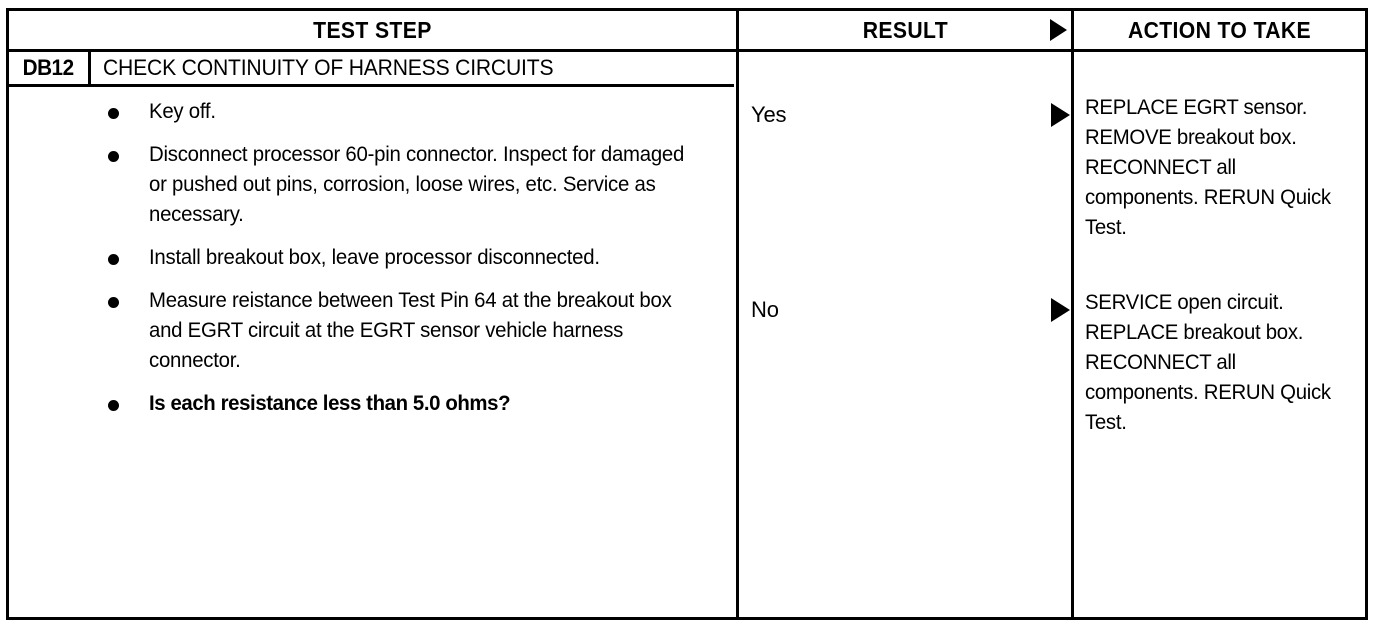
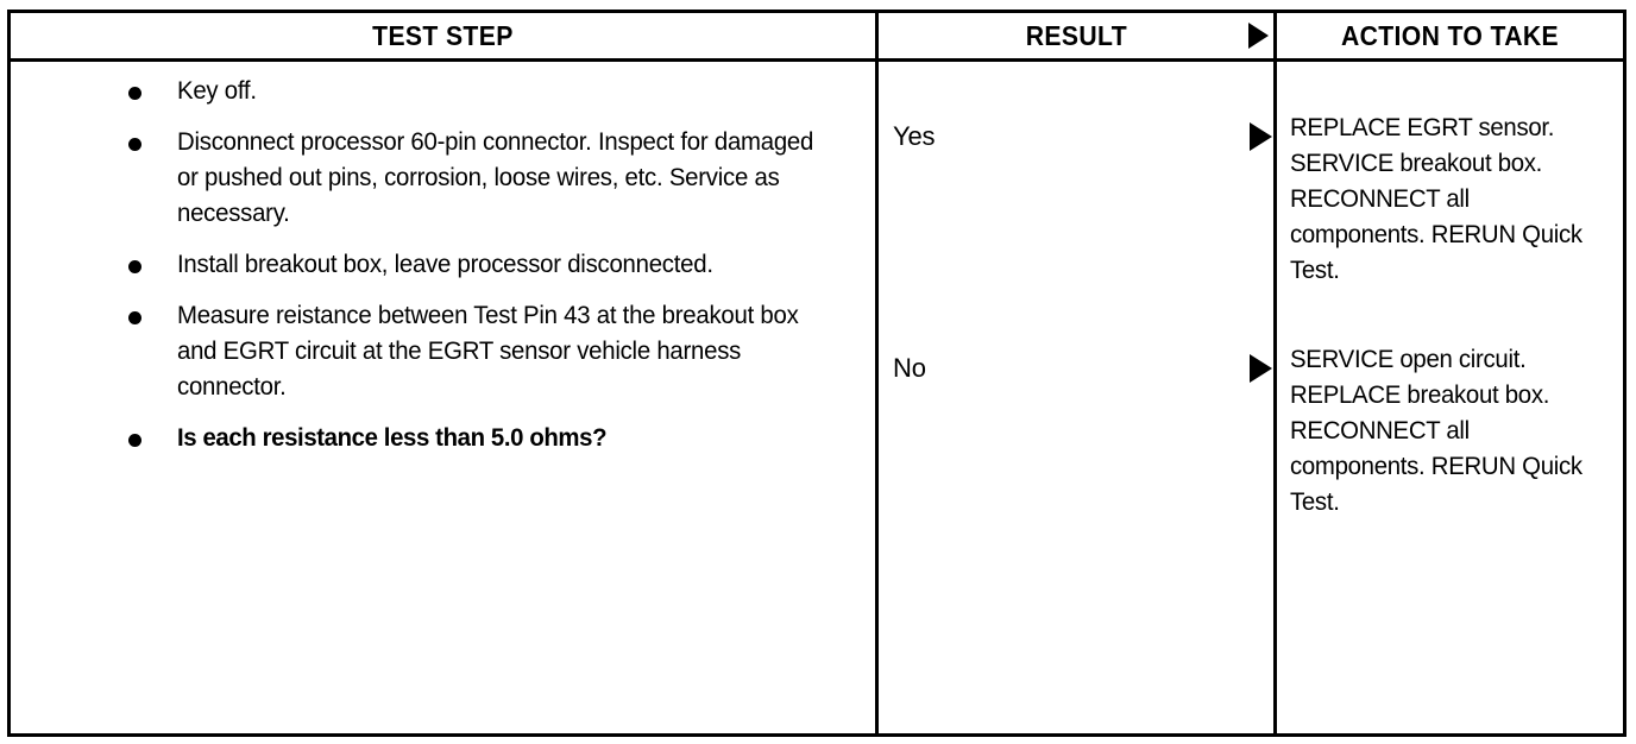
  TEST STEP
  RESULT
  ACTION TO TAKE
- DB12
- CHECK CONTINUITY OF HARNESS CIRCUITS
  Key off.
  Disconnect processor 60-pin connector. Inspect for damaged or pushed out pins, corrosion, loose wires, etc. Service as necessary.
  Install breakout box, leave processor disconnected.
- Measure reistance between Test Pin 64 at the breakout box and EGRT circuit at the EGRT sensor vehicle harness connector.
+ Measure reistance between Test Pin 43 at the breakout box and EGRT circuit at the EGRT sensor vehicle harness connector.
  Is each resistance less than 5.0 ohms?
  Yes
  No
- REPLACE EGRT sensor. REMOVE breakout box. RECONNECT all components. RERUN Quick Test.
+ REPLACE EGRT sensor. SERVICE breakout box. RECONNECT all components. RERUN Quick Test.
  SERVICE open circuit. REPLACE breakout box. RECONNECT all components. RERUN Quick Test.
